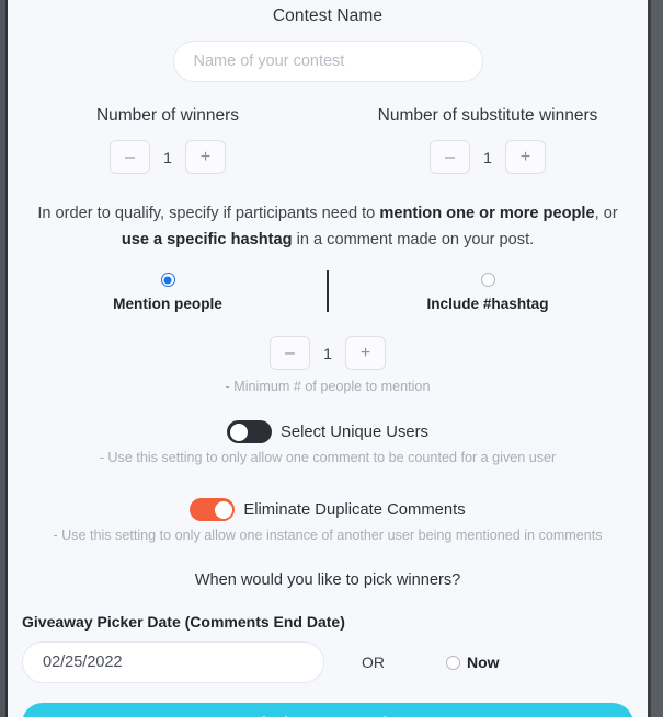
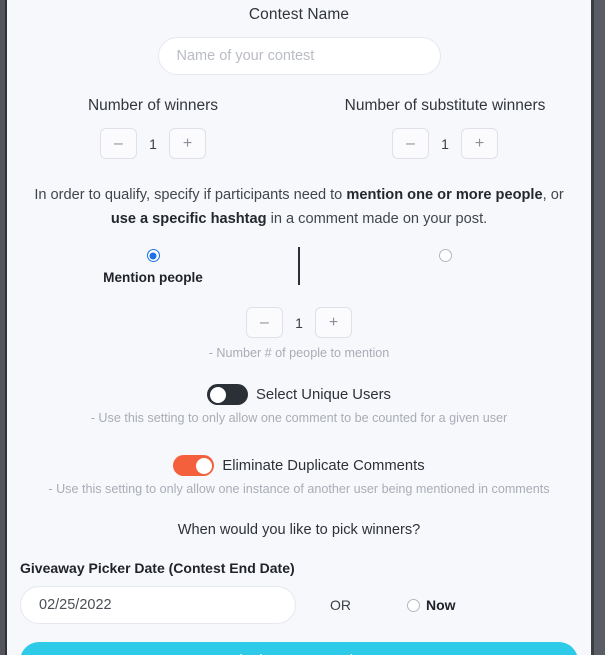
  Contest Name
  Name of your contest
  Number of winners
  –
  1
  +
  Number of substitute winners
  –
  1
  +
  In order to qualify, specify if participants need to mention one or more people, or use a specific hashtag in a comment made on your post.
  Mention people
- Include #hashtag
  –
  1
  +
- - Minimum # of people to mention
+ - Number # of people to mention
  Select Unique Users
  - Use this setting to only allow one comment to be counted for a given user
  Eliminate Duplicate Comments
  - Use this setting to only allow one instance of another user being mentioned in comments
  When would you like to pick winners?
- Giveaway Picker Date (Comments End Date)
+ Giveaway Picker Date (Contest End Date)
  02/25/2022
  OR
  Now
